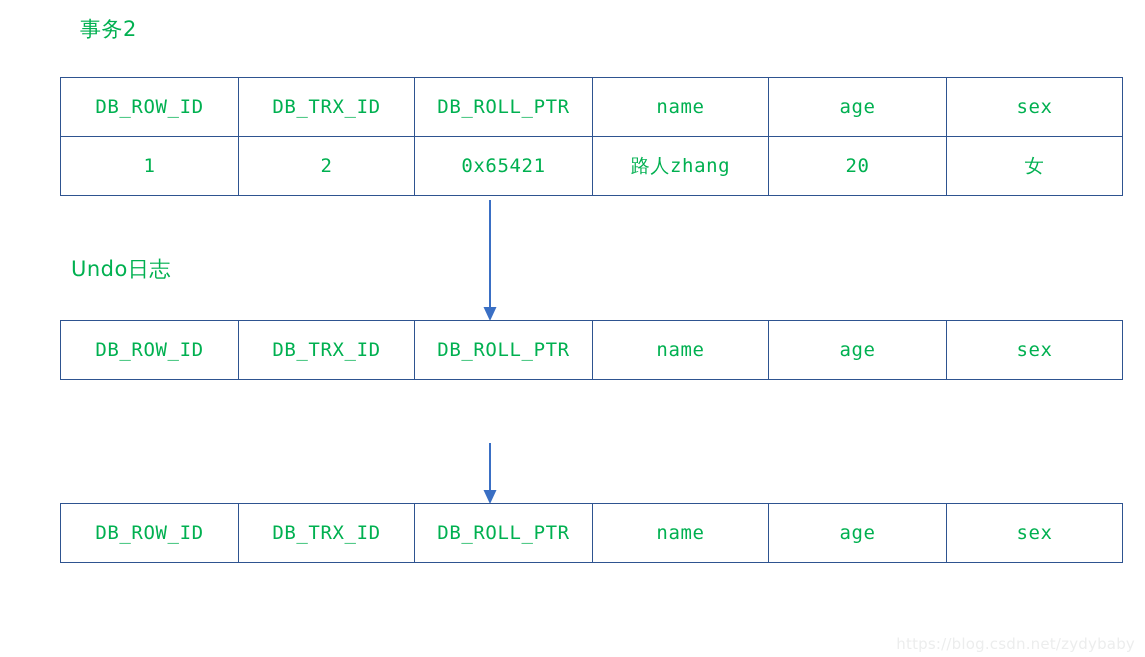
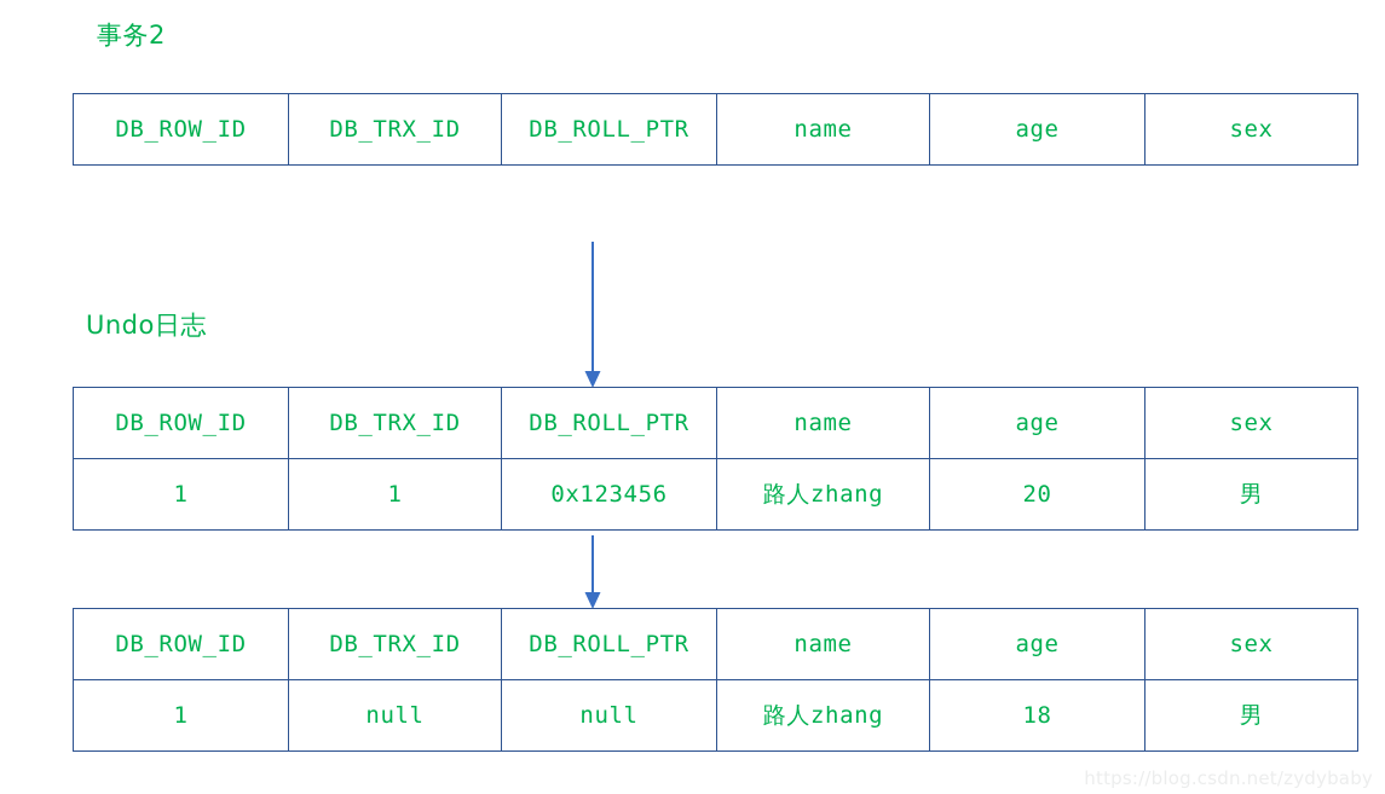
  事务2
  DB_ROW_ID	DB_TRX_ID	DB_ROLL_PTR	name	age	sex
- 1	2	0x65421	路人zhang	20	女
  Undo日志
  DB_ROW_ID	DB_TRX_ID	DB_ROLL_PTR	name	age	sex
+ 1	1	0x123456	路人zhang	20	男
  DB_ROW_ID	DB_TRX_ID	DB_ROLL_PTR	name	age	sex
+ 1	null	null	路人zhang	18	男
